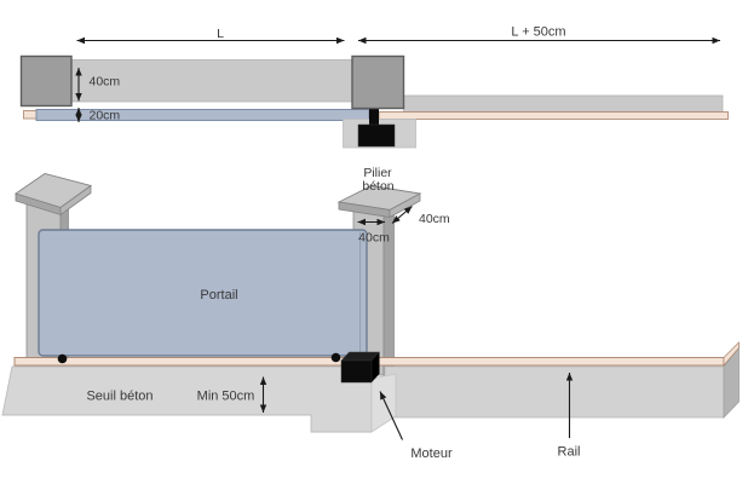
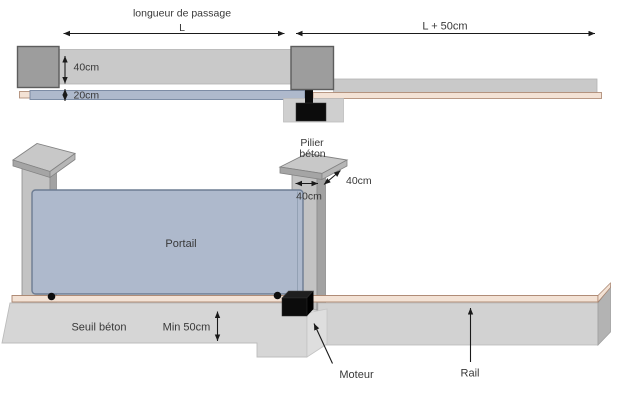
+ longueur de passage
  L
  L + 50cm
  40cm
  20cm
  Pilier
  béton
  40cm
  40cm
  Portail
  Seuil béton
  Min 50cm
  Moteur
  Rail
